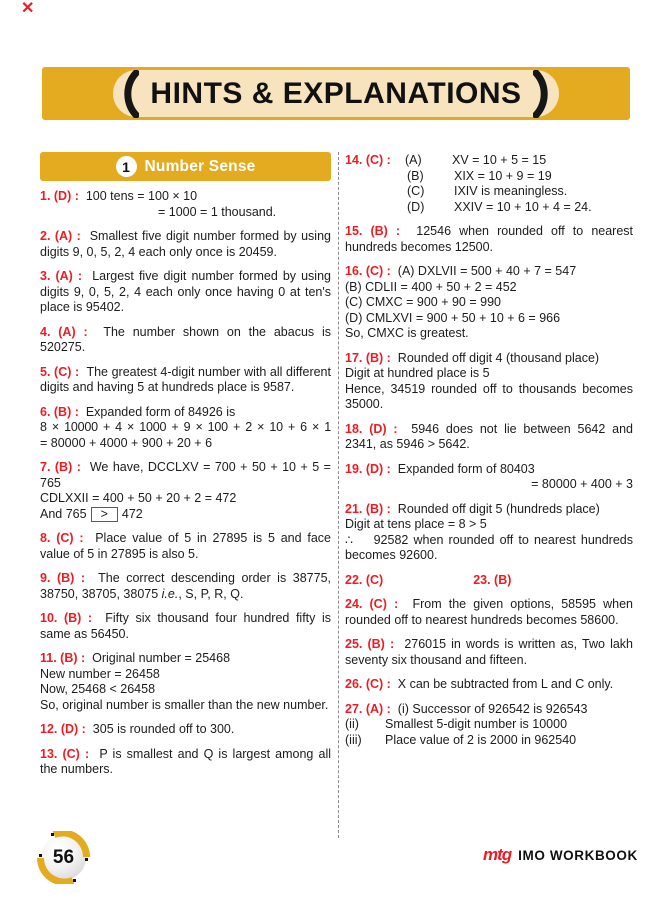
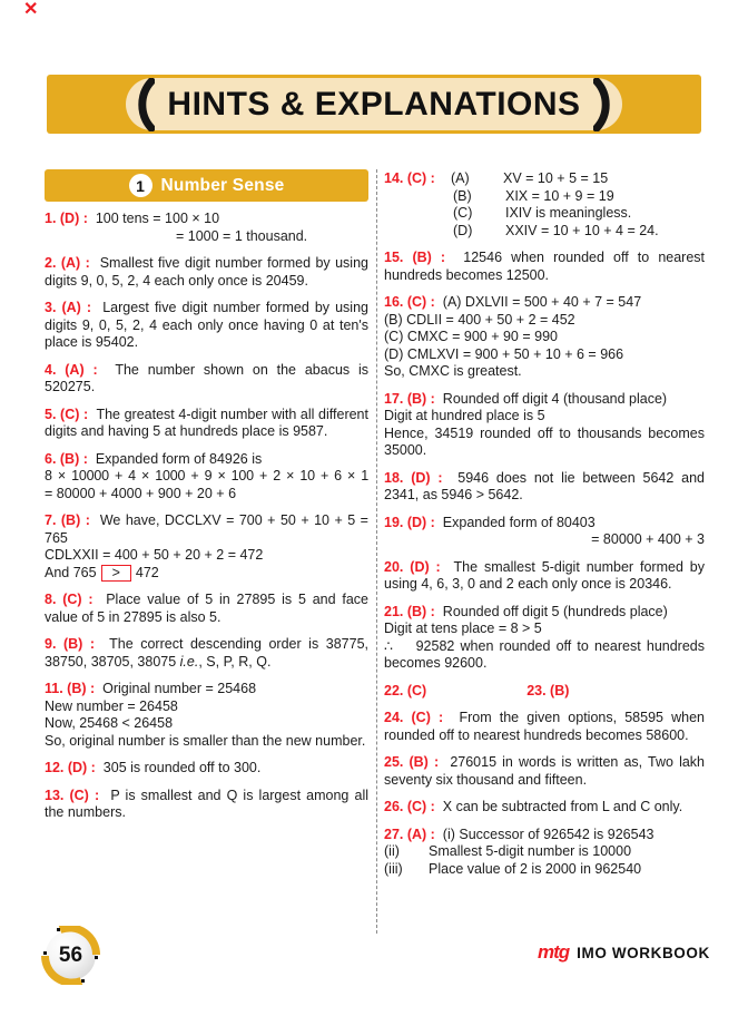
  ✕
  HINTS & EXPLANATIONS
  1
  Number Sense
  1. (D) : 100 tens = 100 × 10
  = 1000 = 1 thousand.
  2. (A) : Smallest five digit number formed by using digits 9, 0, 5, 2, 4 each only once is 20459.
  3. (A) : Largest five digit number formed by using digits 9, 0, 5, 2, 4 each only once having 0 at ten's place is 95402.
  4. (A) : The number shown on the abacus is 520275.
  5. (C) : The greatest 4-digit number with all different digits and having 5 at hundreds place is 9587.
  6. (B) : Expanded form of 84926 is
  8 × 10000 + 4 × 1000 + 9 × 100 + 2 × 10 + 6 × 1
  = 80000 + 4000 + 900 + 20 + 6
  7. (B) : We have, DCCLXV = 700 + 50 + 10 + 5 = 765
  CDLXXII = 400 + 50 + 20 + 2 = 472
  And 765 > 472
  8. (C) : Place value of 5 in 27895 is 5 and face value of 5 in 27895 is also 5.
  9. (B) : The correct descending order is 38775, 38750, 38705, 38075 i.e., S, P, R, Q.
- 10. (B) : Fifty six thousand four hundred fifty is same as 56450.
  11. (B) : Original number = 25468
  New number = 26458
  Now, 25468 < 26458
  So, original number is smaller than the new number.
  12. (D) : 305 is rounded off to 300.
  13. (C) : P is smallest and Q is largest among all the numbers.
  14. (C) : (A) XV = 10 + 5 = 15
  (B) XIX = 10 + 9 = 19
  (C) IXIV is meaningless.
  (D) XXIV = 10 + 10 + 4 = 24.
  15. (B) : 12546 when rounded off to nearest hundreds becomes 12500.
  16. (C) : (A) DXLVII = 500 + 40 + 7 = 547
  (B) CDLII = 400 + 50 + 2 = 452
  (C) CMXC = 900 + 90 = 990
  (D) CMLXVI = 900 + 50 + 10 + 6 = 966
  So, CMXC is greatest.
  17. (B) : Rounded off digit 4 (thousand place)
  Digit at hundred place is 5
  Hence, 34519 rounded off to thousands becomes 35000.
  18. (D) : 5946 does not lie between 5642 and 2341, as 5946 > 5642.
  19. (D) : Expanded form of 80403
  = 80000 + 400 + 3
+ 20. (D) : The smallest 5-digit number formed by using 4, 6, 3, 0 and 2 each only once is 20346.
  21. (B) : Rounded off digit 5 (hundreds place)
  Digit at tens place = 8 > 5
  ∴ 92582 when rounded off to nearest hundreds becomes 92600.
  22. (C) 23. (B)
  24. (C) : From the given options, 58595 when rounded off to nearest hundreds becomes 58600.
  25. (B) : 276015 in words is written as, Two lakh seventy six thousand and fifteen.
  26. (C) : X can be subtracted from L and C only.
  27. (A) : (i) Successor of 926542 is 926543
  (ii) Smallest 5-digit number is 10000
  (iii) Place value of 2 is 2000 in 962540
  56
  mtg
  IMO WORKBOOK
